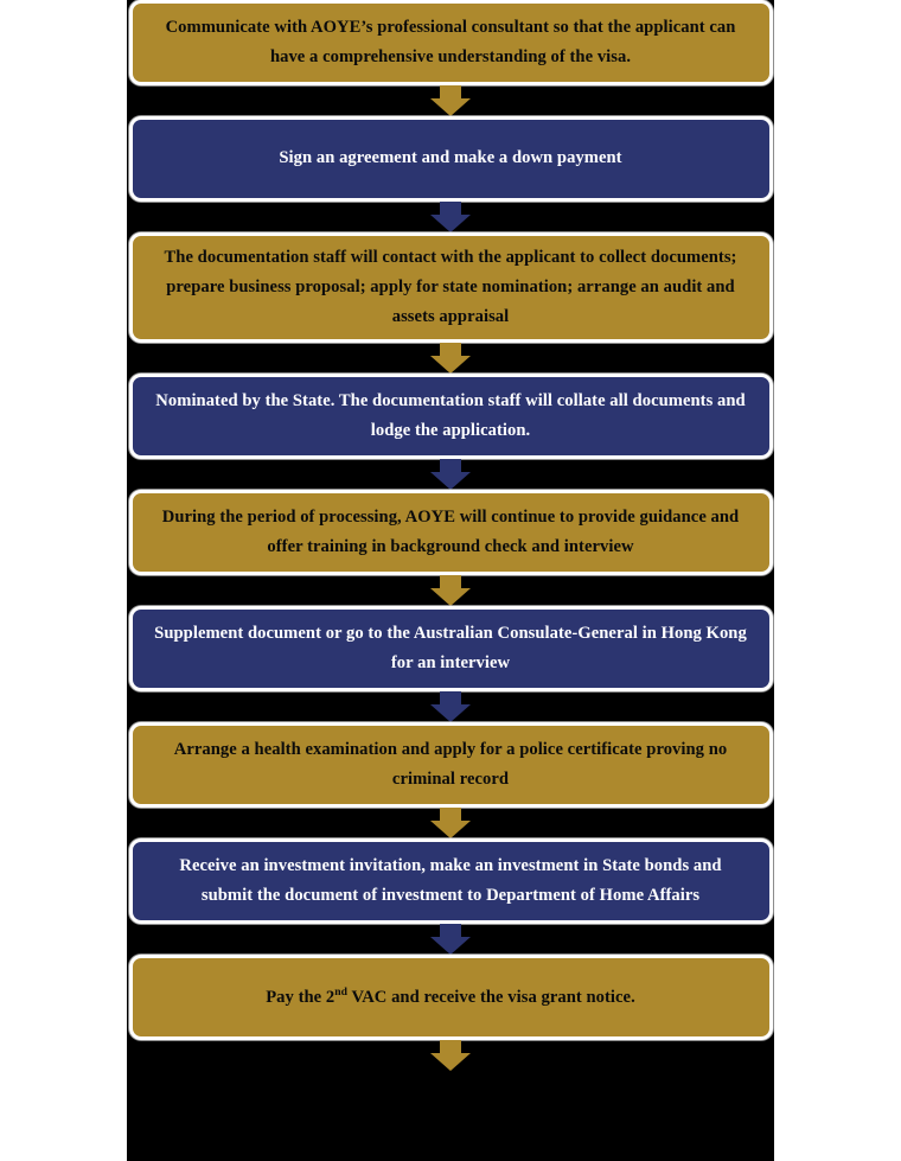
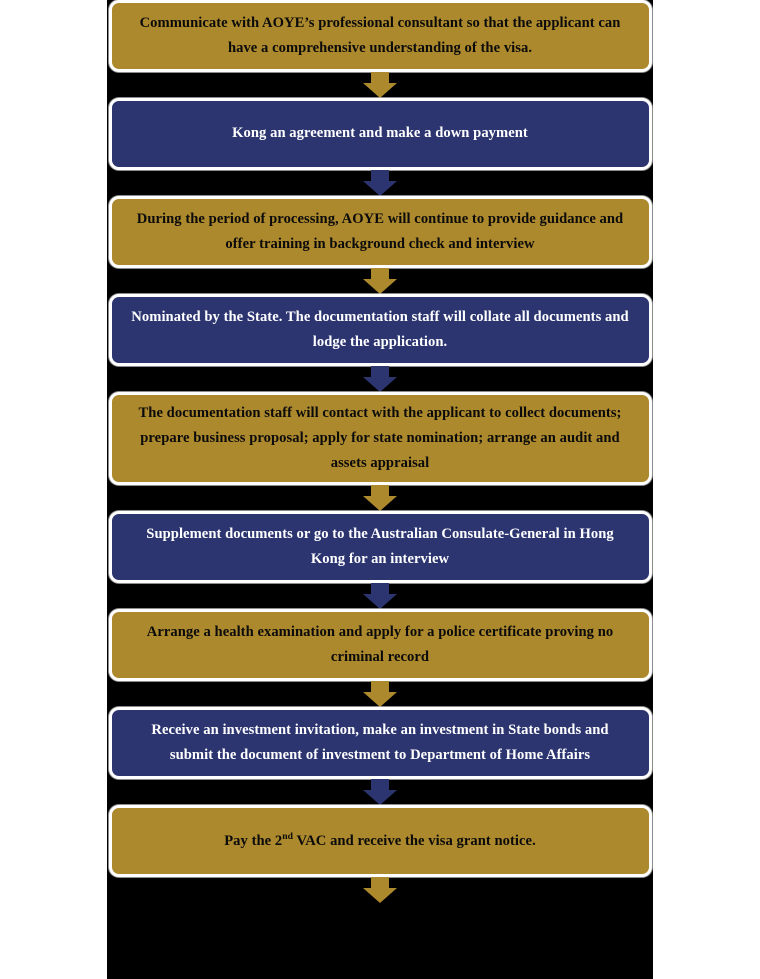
  Communicate with AOYE’s professional consultant so that the applicant can have a comprehensive understanding of the visa.
- Sign an agreement and make a down payment
+ Kong an agreement and make a down payment
- The documentation staff will contact with the applicant to collect documents; prepare business proposal; apply for state nomination; arrange an audit and assets appraisal
+ During the period of processing, AOYE will continue to provide guidance and offer training in background check and interview
  Nominated by the State. The documentation staff will collate all documents and lodge the application.
- During the period of processing, AOYE will continue to provide guidance and offer training in background check and interview
+ The documentation staff will contact with the applicant to collect documents; prepare business proposal; apply for state nomination; arrange an audit and assets appraisal
- Supplement document or go to the Australian Consulate-General in Hong Kong for an interview
+ Supplement documents or go to the Australian Consulate-General in Hong Kong for an interview
  Arrange a health examination and apply for a police certificate proving no criminal record
  Receive an investment invitation, make an investment in State bonds and submit the document of investment to Department of Home Affairs
  Pay the 2nd VAC and receive the visa grant notice.
